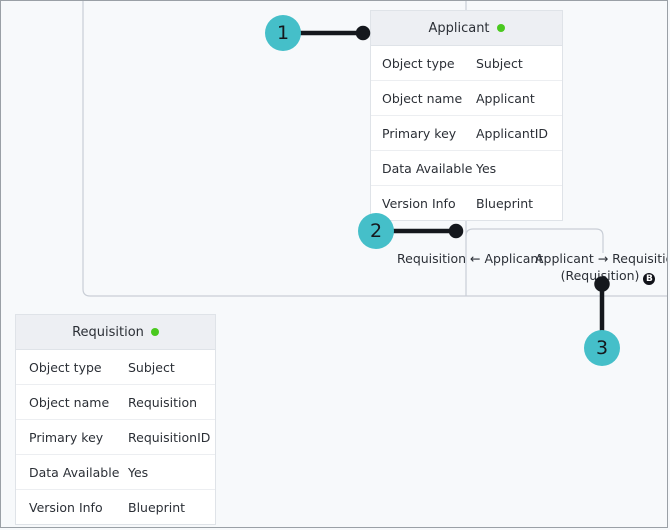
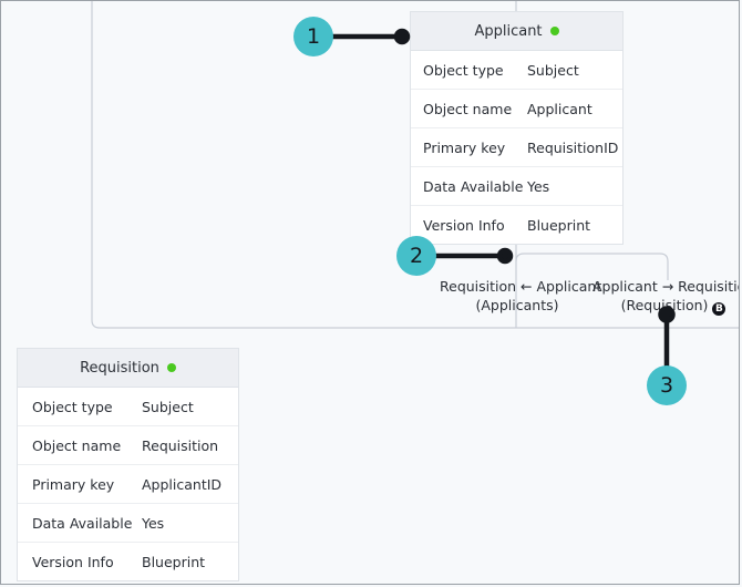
  Applicant
  Object type
  Subject
  Object name
  Applicant
  Primary key
- ApplicantID
+ RequisitionID
  Data Available
  Yes
  Version Info
  Blueprint
  Requisition
  Object type
  Subject
  Object name
  Requisition
  Primary key
- RequisitionID
+ ApplicantID
  Data Available
  Yes
  Version Info
  Blueprint
  Requisition ← Applican
+ (Applicants)
  Applicant → Requisiti
  (Requisition) B
  1
  2
  3
